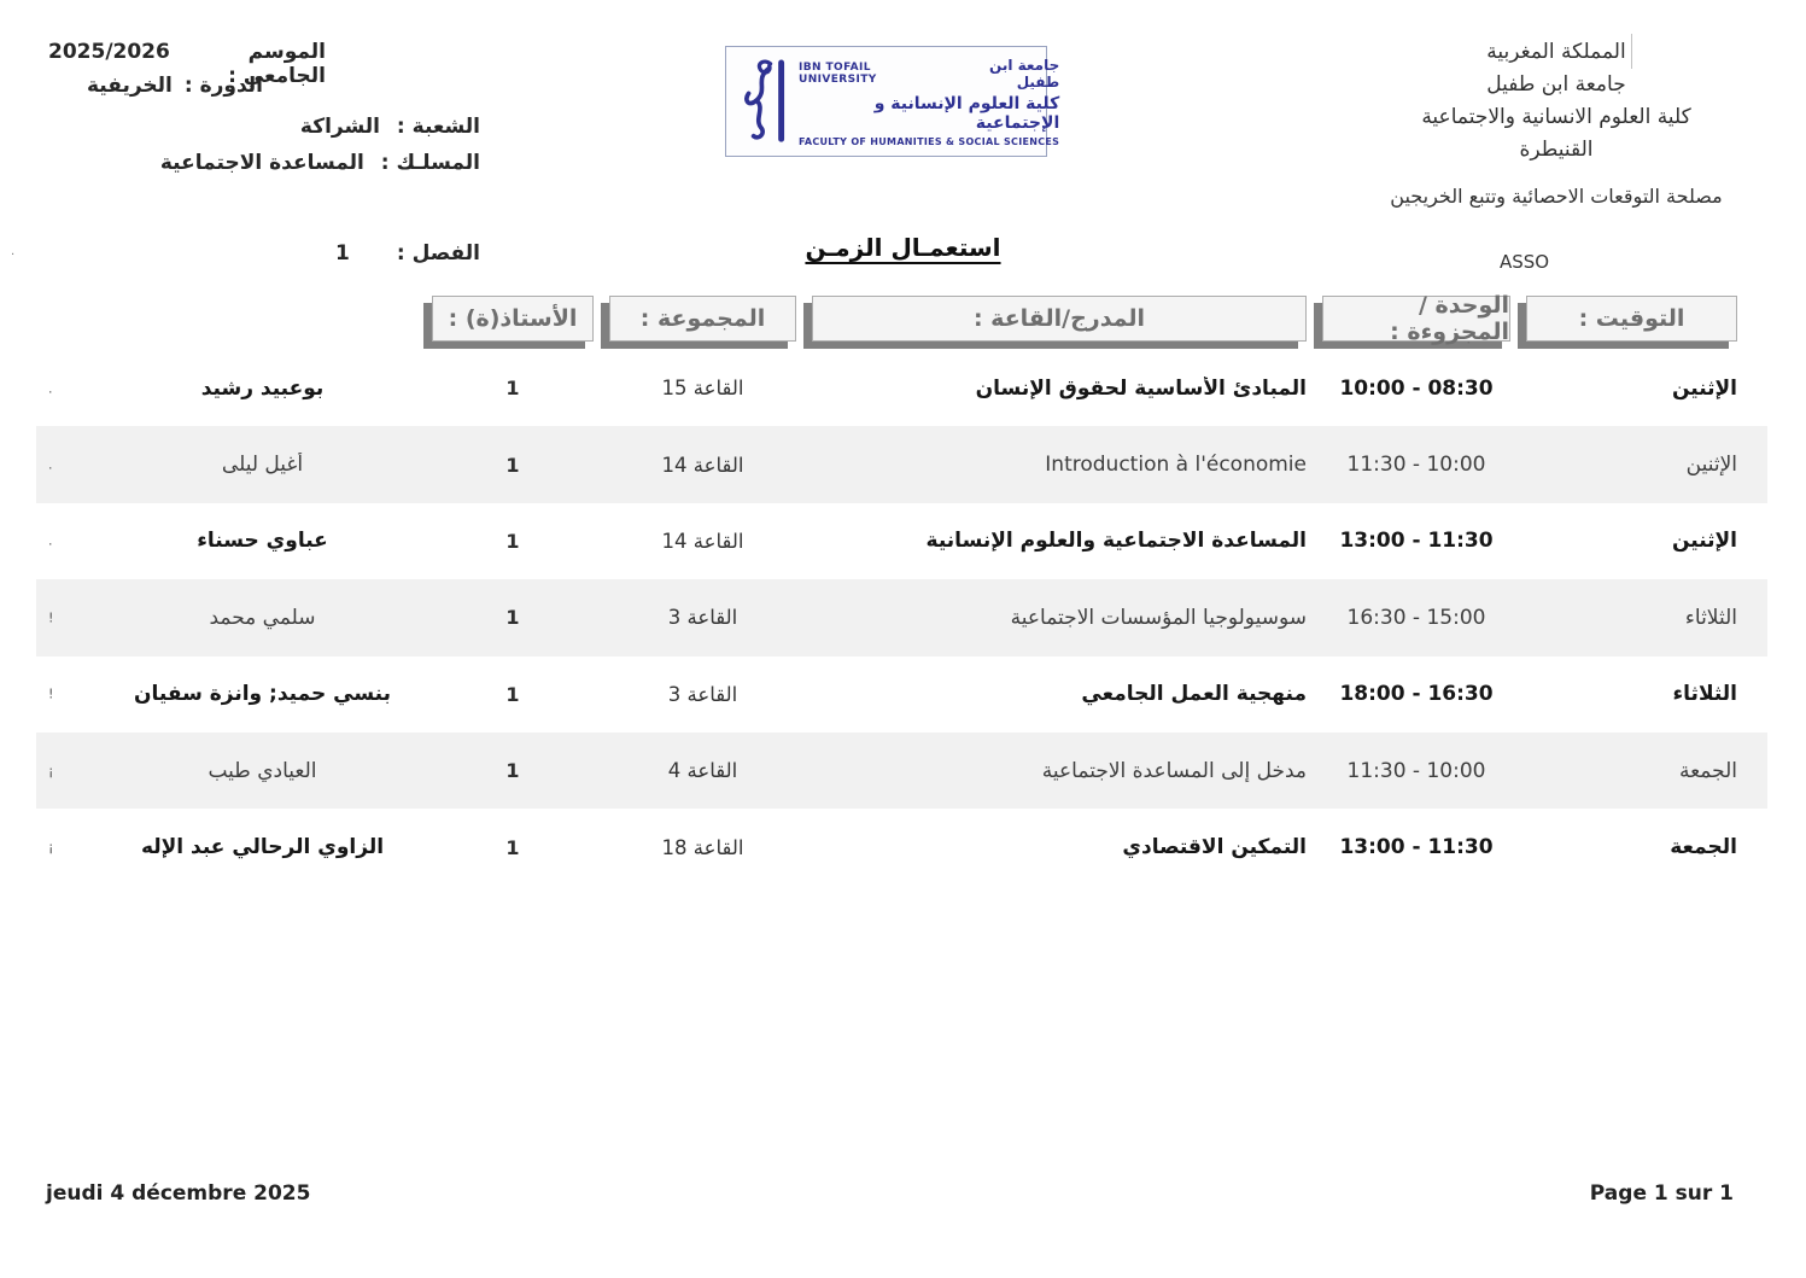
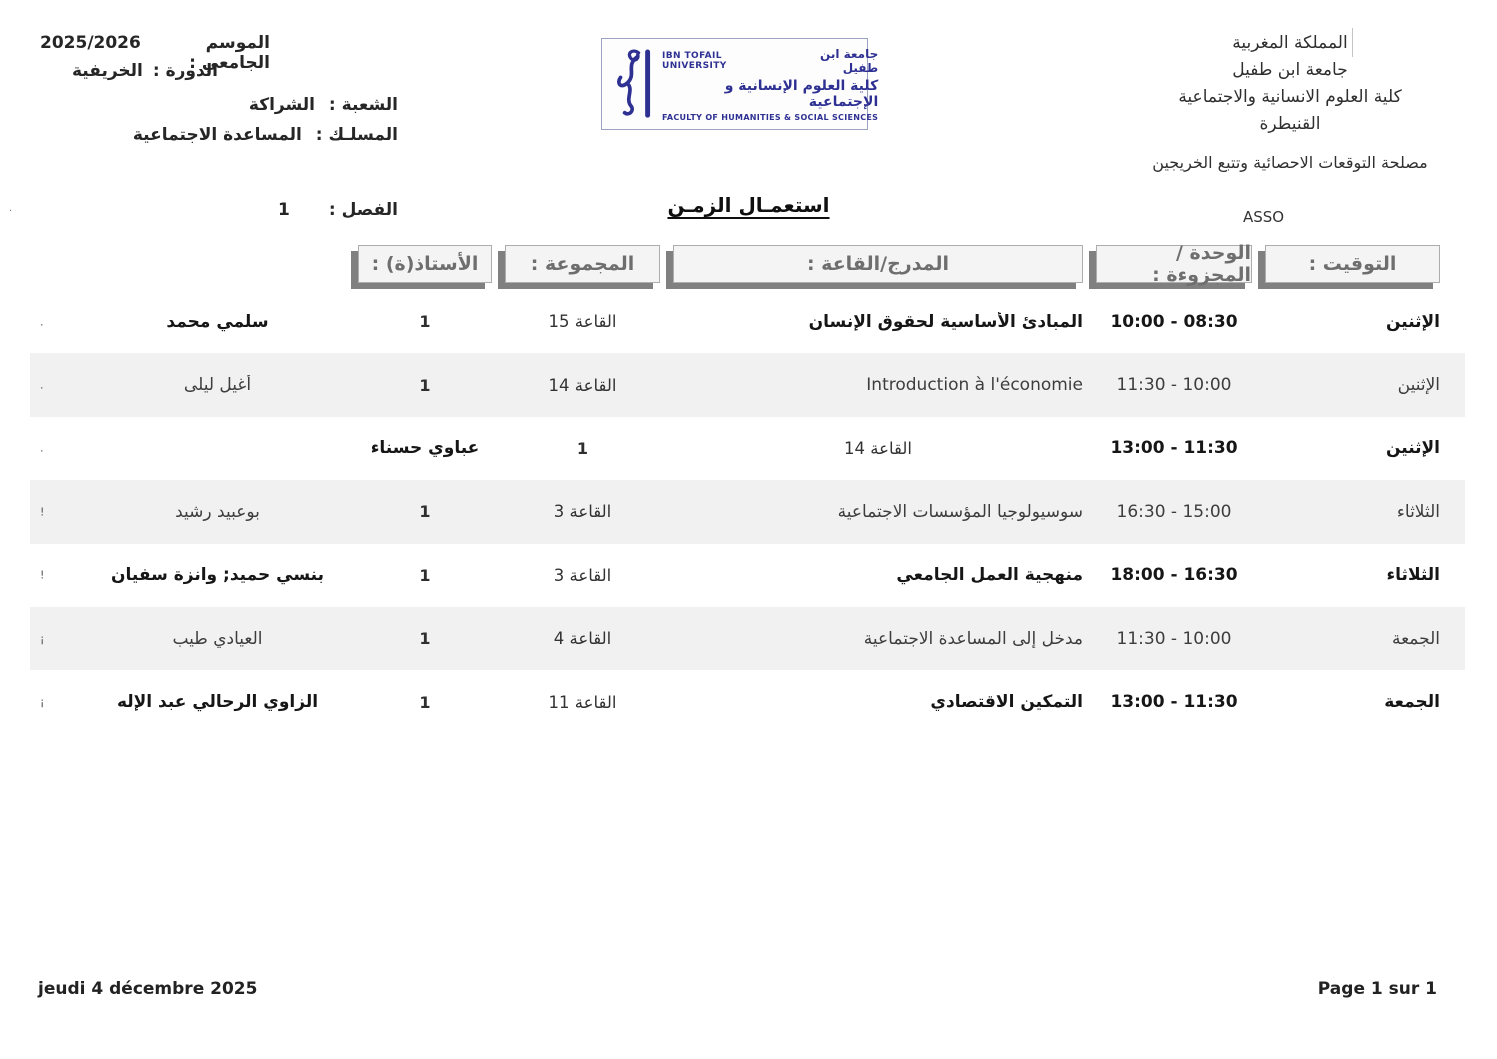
  المملكة المغربية
  جامعة ابن طفيل
  كلية العلوم الانسانية والاجتماعية
  القنيطرة
  مصلحة التوقعات الاحصائية وتتبع الخريجين
  ASSO
  الموسم الجامعي :
  2025/2026
  الدورة :
  الخريفية
  الشعبة : الشراكة
  المسلـك : المساعدة الاجتماعية
  الفصل :
  1
  ·
  IBN TOFAIL UNIVERSITY
  جامعة ابن طفيل
  كلية العلوم الإنسانية و الإجتماعية
  FACULTY OF HUMANITIES & SOCIAL SCIENCES
  استعمـال الزمـن
  التوقيت :
  الوحدة / المجزوءة :
  المدرج/القاعة :
  المجموعة :
  الأستاذ(ة) :
  .
  الإثنين
  10:00 - 08:30
  المبادئ الأساسية لحقوق الإنسان
  القاعة 15
  1
- بوعبيد رشيد
+ سلمي محمد
  .
  الإثنين
  11:30 - 10:00
  Introduction à l'économie
  القاعة 14
  1
  أغيل ليلى
  .
  الإثنين
  13:00 - 11:30
- المساعدة الاجتماعية والعلوم الإنسانية
  القاعة 14
  1
  عباوي حسناء
  !
  الثلاثاء
  16:30 - 15:00
  سوسيولوجيا المؤسسات الاجتماعية
  القاعة 3
  1
- سلمي محمد
+ بوعبيد رشيد
  !
  الثلاثاء
  18:00 - 16:30
  منهجية العمل الجامعي
  القاعة 3
  1
  بنسي حميد; وانزة سفيان
  ¡
  الجمعة
  11:30 - 10:00
  مدخل إلى المساعدة الاجتماعية
  القاعة 4
  1
  العيادي طيب
  ¡
  الجمعة
  13:00 - 11:30
  التمكين الاقتصادي
- القاعة 18
+ القاعة 11
  1
  الزاوي الرحالي عبد الإله
  jeudi 4 décembre 2025
  Page 1 sur 1
